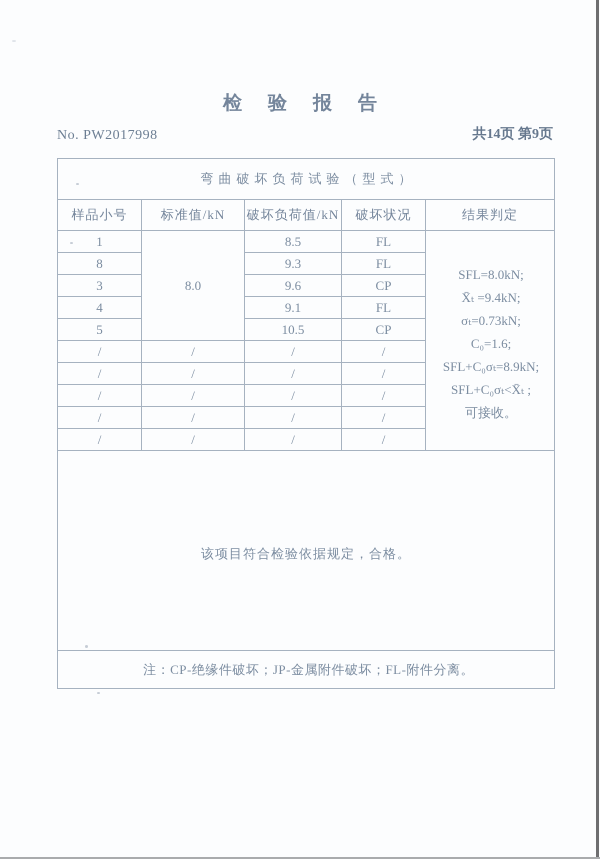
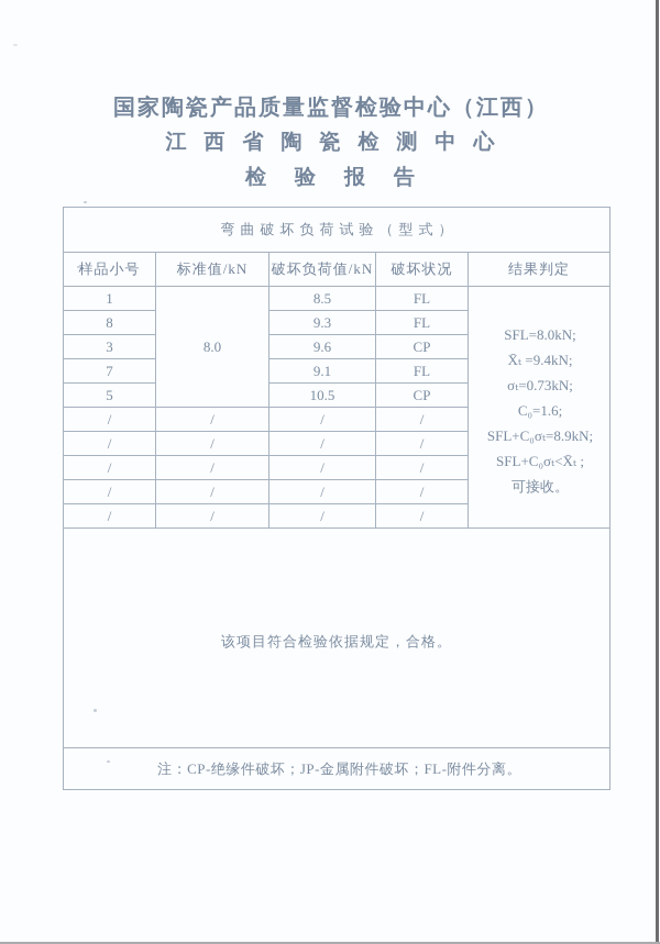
+ 国家陶瓷产品质量监督检验中心（江西）
+ 江西省陶瓷检测中心
  检验报告
- No. PW2017998
- 共14页 第9页
  弯曲破坏负荷试验（型式）
  样品小号	标准值/kN	破坏负荷值/kN	破坏状况	结果判定
  1	8.0	8.5	FL	SFL=8.0kN; X̄ₜ =9.4kN; σₜ=0.73kN; C₀=1.6; SFL+C₀σₜ=8.9kN; SFL+C₀σₜ<X̄ₜ ; 可接收。
  8	9.3	FL
  3	9.6	CP
- 4	9.1	FL
+ 7	9.1	FL
  5	10.5	CP
  /	/	/	/
  /	/	/	/
  /	/	/	/
  /	/	/	/
  /	/	/	/
  该项目符合检验依据规定，合格。
  注：CP-绝缘件破坏；JP-金属附件破坏；FL-附件分离。
